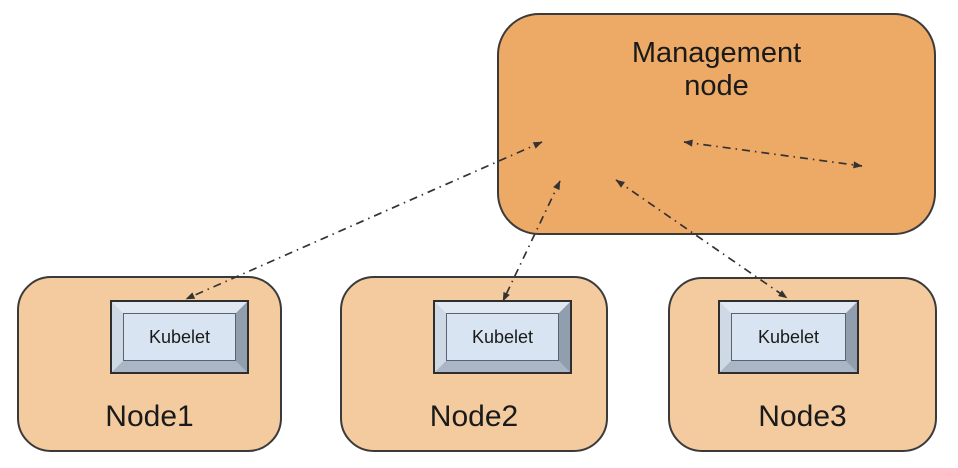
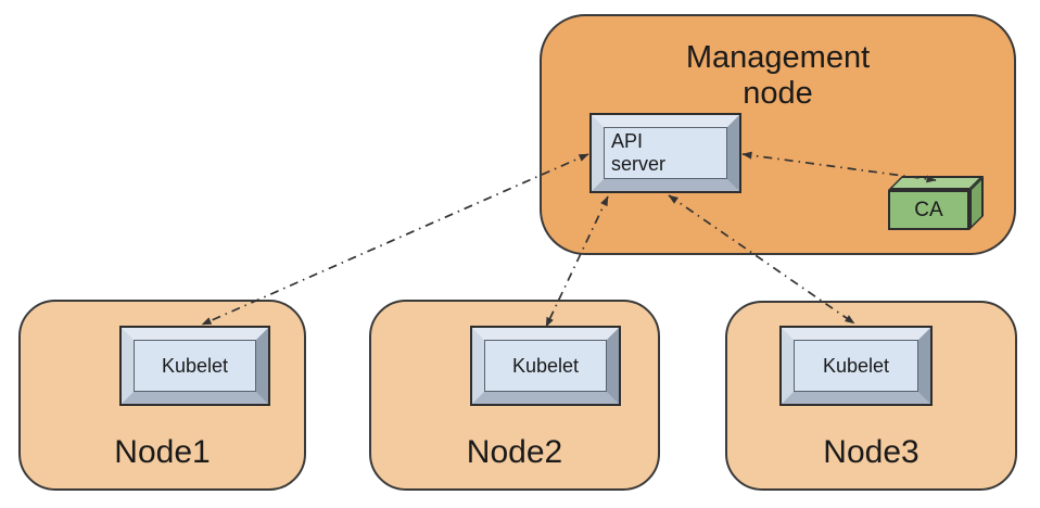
  Management node
+ API
+ server
+ CA
  Kubelet
  Node1
  Kubelet
  Node2
  Kubelet
  Node3
